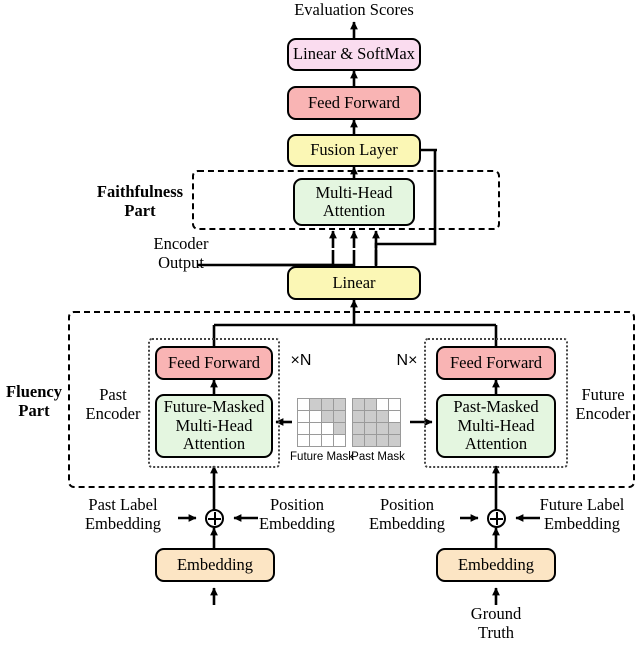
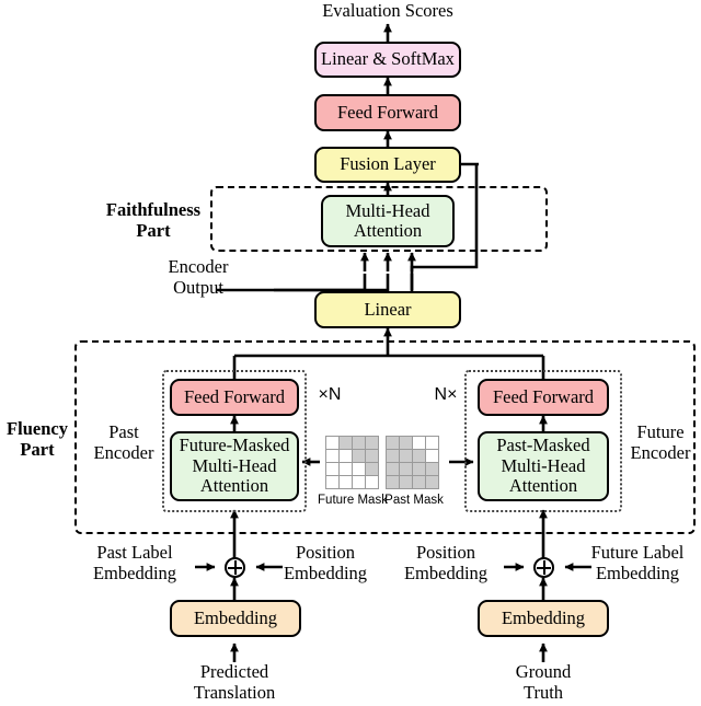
  Evaluation Scores
  Linear & SoftMax
  Feed Forward
  Fusion Layer
  Faithfulness
  Part
  Multi-Head
  Attention
  Encoder
  Output
  Linear
  Fluency
  Part
  Past
  Encoder
  Feed Forward
  Future-Masked
  Multi-Head
  Attention
  ×N
  Future Mask
  Past Mask
  N×
  Feed Forward
  Past-Masked
  Multi-Head
  Attention
  Future
  Encoder
  Past Label
  Embedding
  Position
  Embedding
  Embedding
+ Predicted
+ Translation
  Position
  Embedding
  Future Label
  Embedding
  Embedding
  Ground
  Truth
